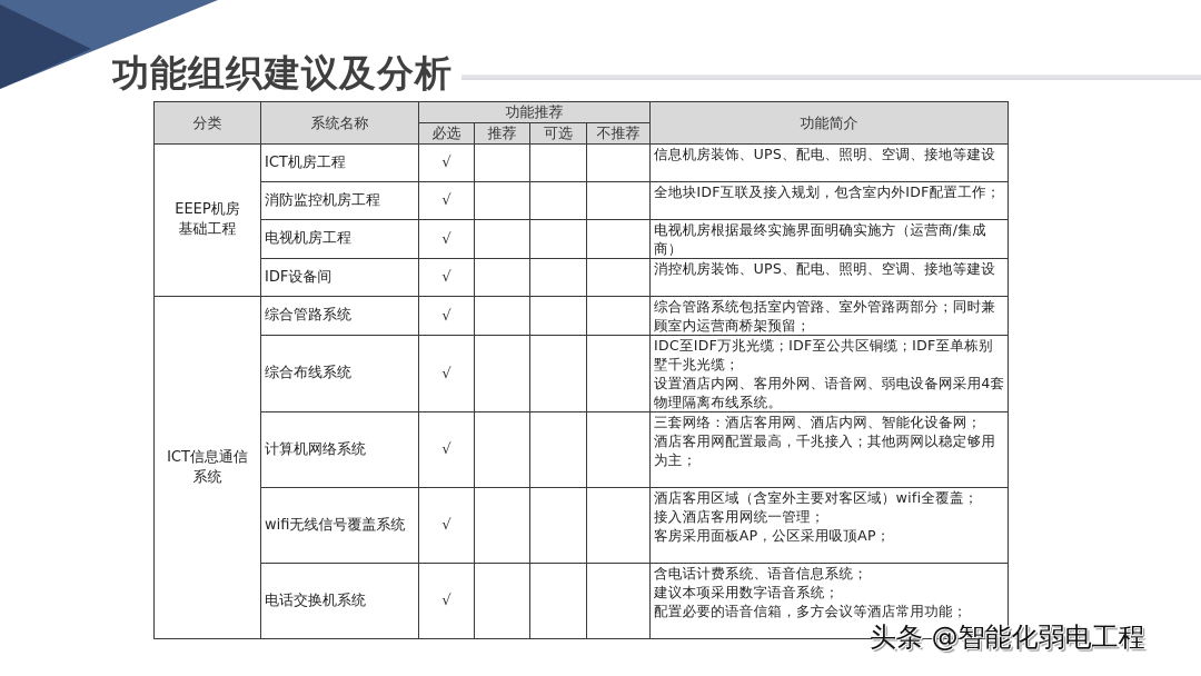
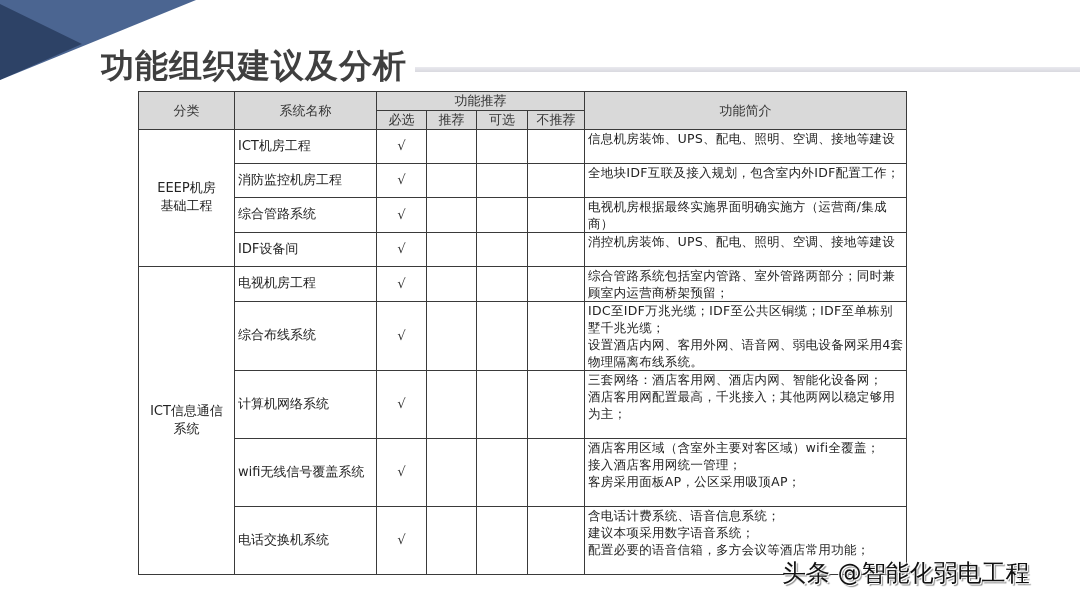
  功能组织建议及分析
  分类	系统名称	功能推荐	功能简介
  必选	推荐	可选	不推荐
  EEEP机房 基础工程	ICT机房工程	√				信息机房装饰、UPS、配电、照明、空调、接地等建设
  消防监控机房工程	√				全地块IDF互联及接入规划，包含室内外IDF配置工作；
- 电视机房工程	√				电视机房根据最终实施界面明确实施方（运营商/集成商）
+ 综合管路系统	√				电视机房根据最终实施界面明确实施方（运营商/集成商）
  IDF设备间	√				消控机房装饰、UPS、配电、照明、空调、接地等建设
- ICT信息通信 系统	综合管路系统	√				综合管路系统包括室内管路、室外管路两部分；同时兼顾室内运营商桥架预留；
+ ICT信息通信 系统	电视机房工程	√				综合管路系统包括室内管路、室外管路两部分；同时兼顾室内运营商桥架预留；
  综合布线系统	√				IDC至IDF万兆光缆；IDF至公共区铜缆；IDF至单栋别墅千兆光缆； 设置酒店内网、客用外网、语音网、弱电设备网采用4套物理隔离布线系统。
  计算机网络系统	√				三套网络：酒店客用网、酒店内网、智能化设备网； 酒店客用网配置最高，千兆接入；其他两网以稳定够用为主；
  wifi无线信号覆盖系统	√				酒店客用区域（含室外主要对客区域）wifi全覆盖； 接入酒店客用网统一管理； 客房采用面板AP，公区采用吸顶AP；
  电话交换机系统	√				含电话计费系统、语音信息系统； 建议本项采用数字语音系统； 配置必要的语音信箱，多方会议等酒店常用功能；
  头条 @智能化弱电工程
